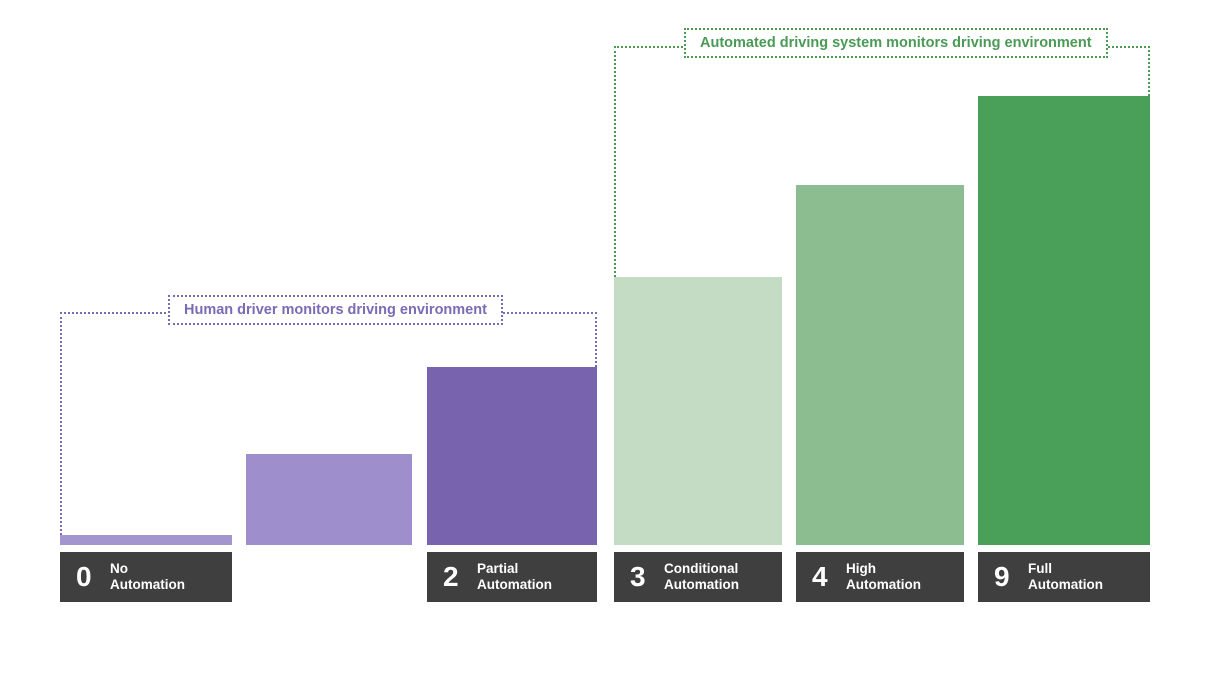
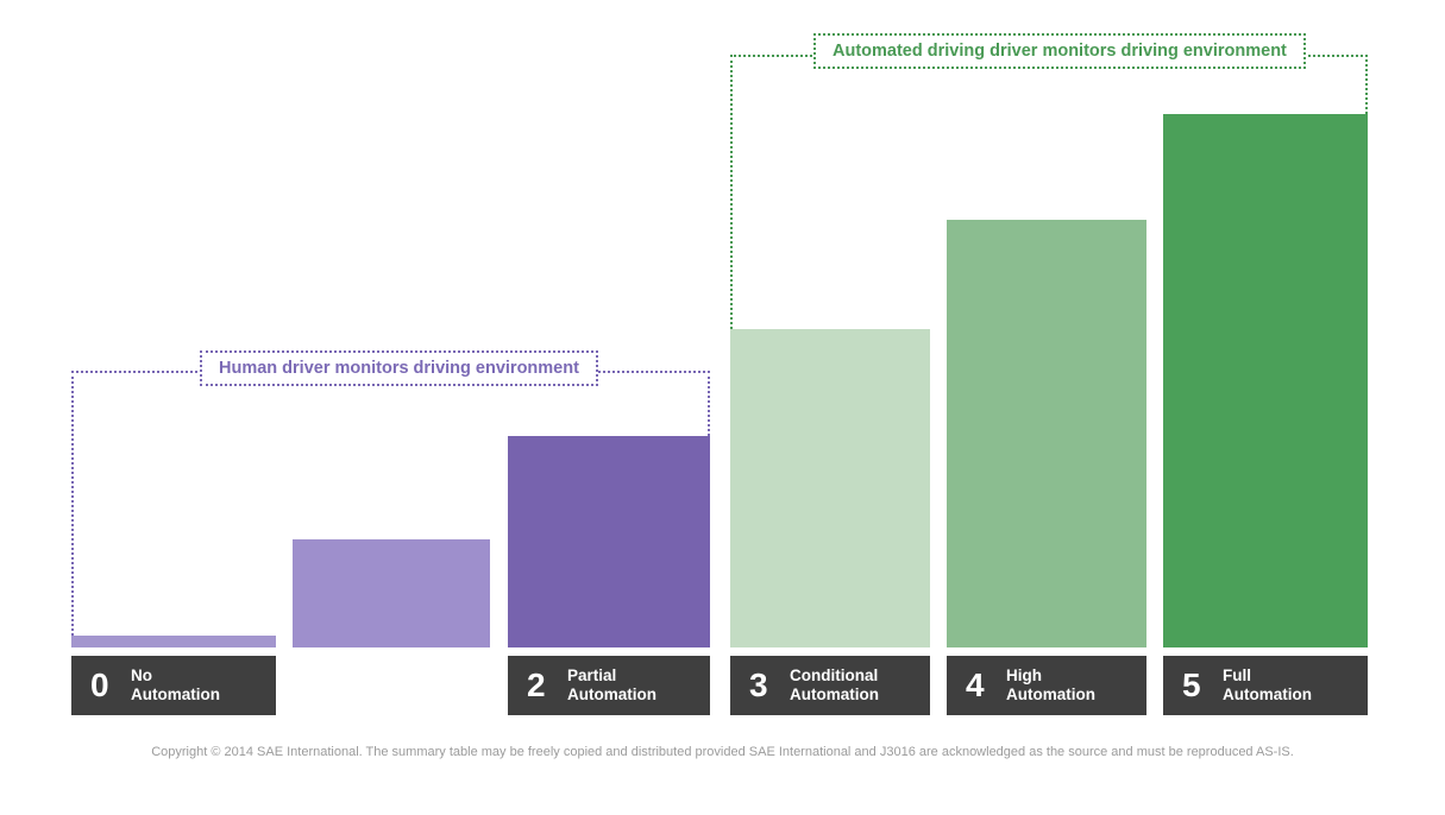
  Human driver monitors driving environment
- Automated driving system monitors driving environment
+ Automated driving driver monitors driving environment
  0
  No
  Automation
  2
  Partial
  Automation
  3
  Conditional
  Automation
  4
  High
  Automation
- 9
+ 5
  Full
  Automation
+ Copyright © 2014 SAE International. The summary table may be freely copied and distributed provided SAE International and J3016 are acknowledged as the source and must be reproduced AS-IS.
